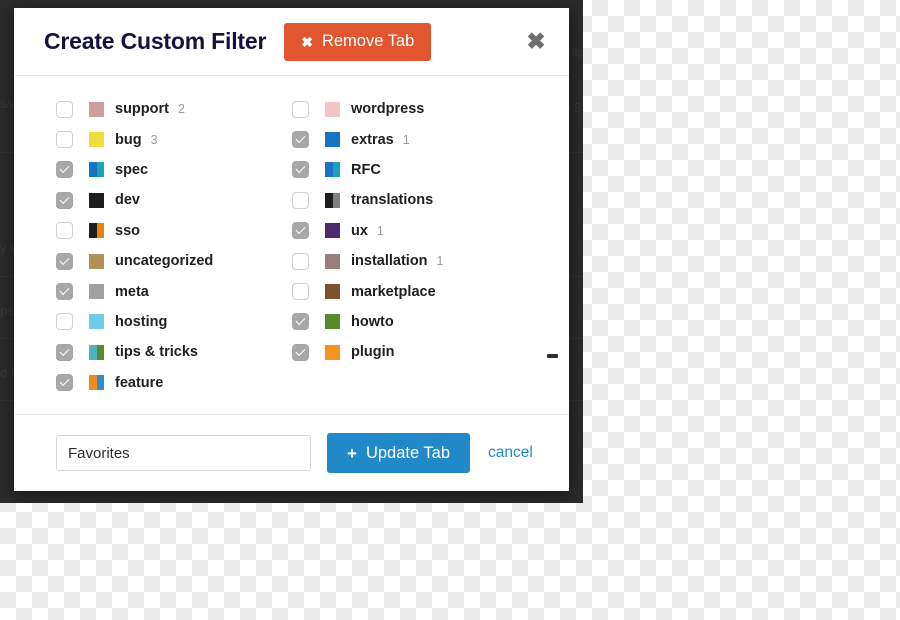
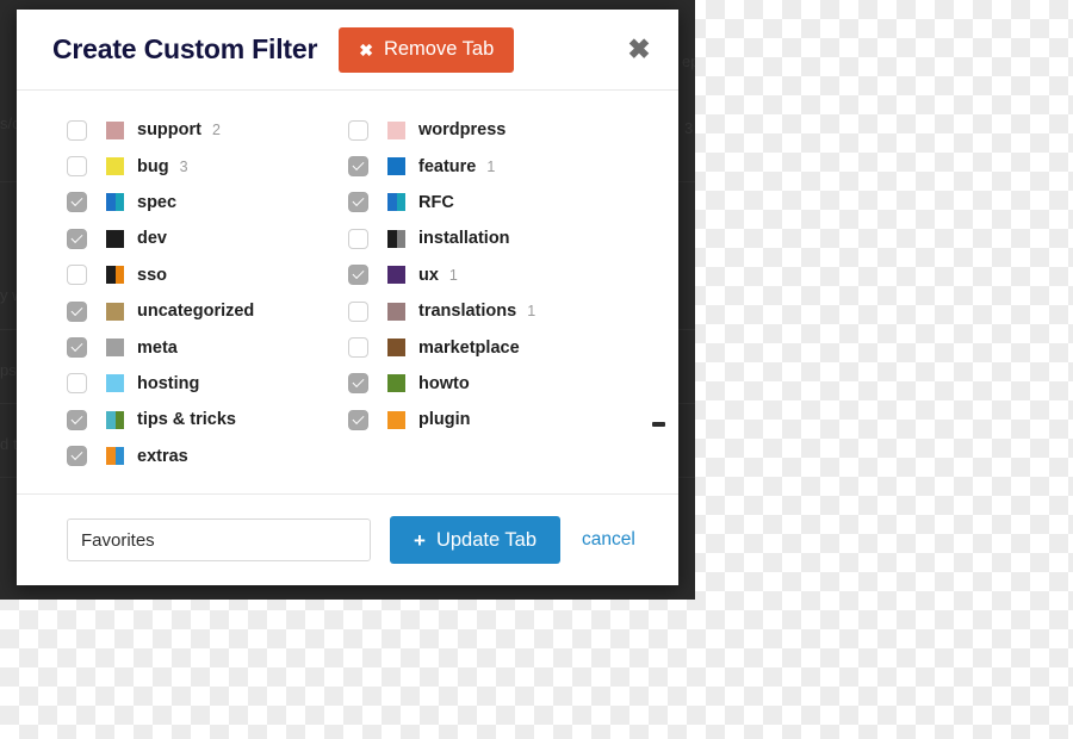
  d t
  ep
  Create Custom Filter
  ✖
  Remove Tab
  ✖
  support
  2
  bug
  3
  spec
  dev
  sso
  uncategorized
  meta
  hosting
  tips & tricks
- feature
+ extras
  wordpress
- extras
+ feature
  1
  RFC
- translations
+ installation
  ux
  1
- installation
+ translations
  1
  marketplace
  howto
  plugin
  Favorites
  +
  Update Tab
  cancel
